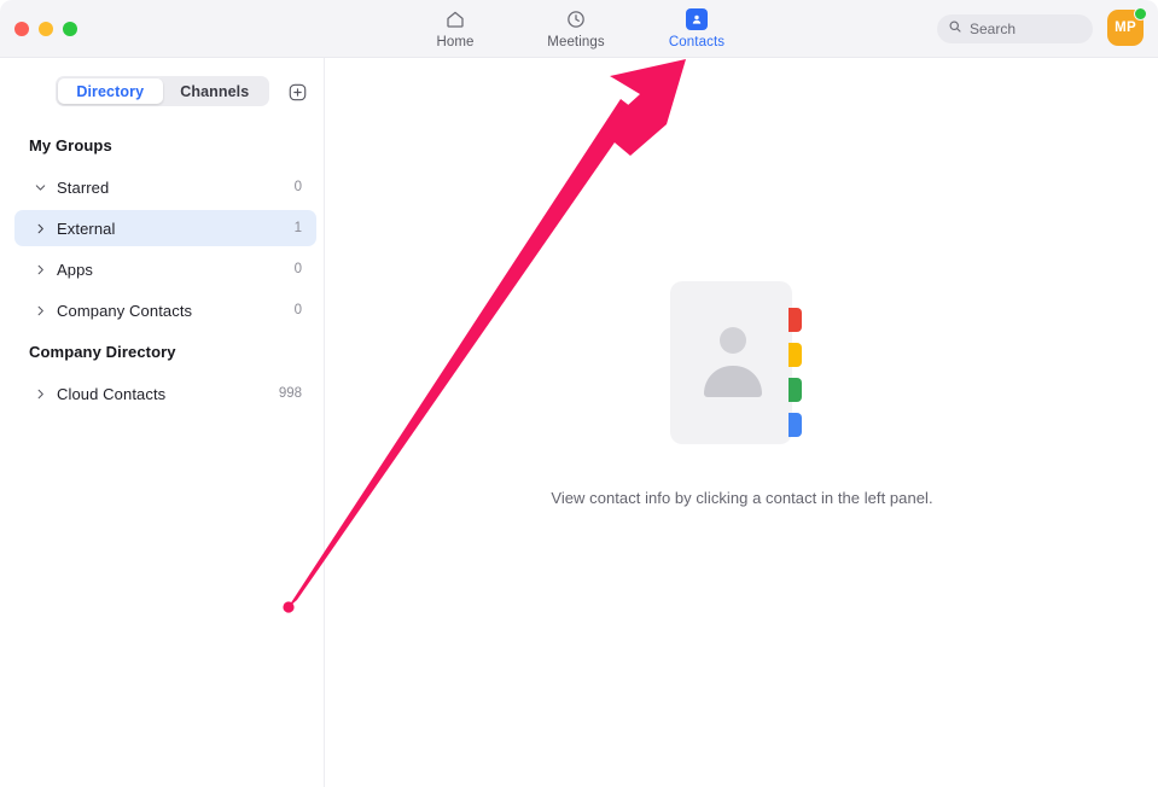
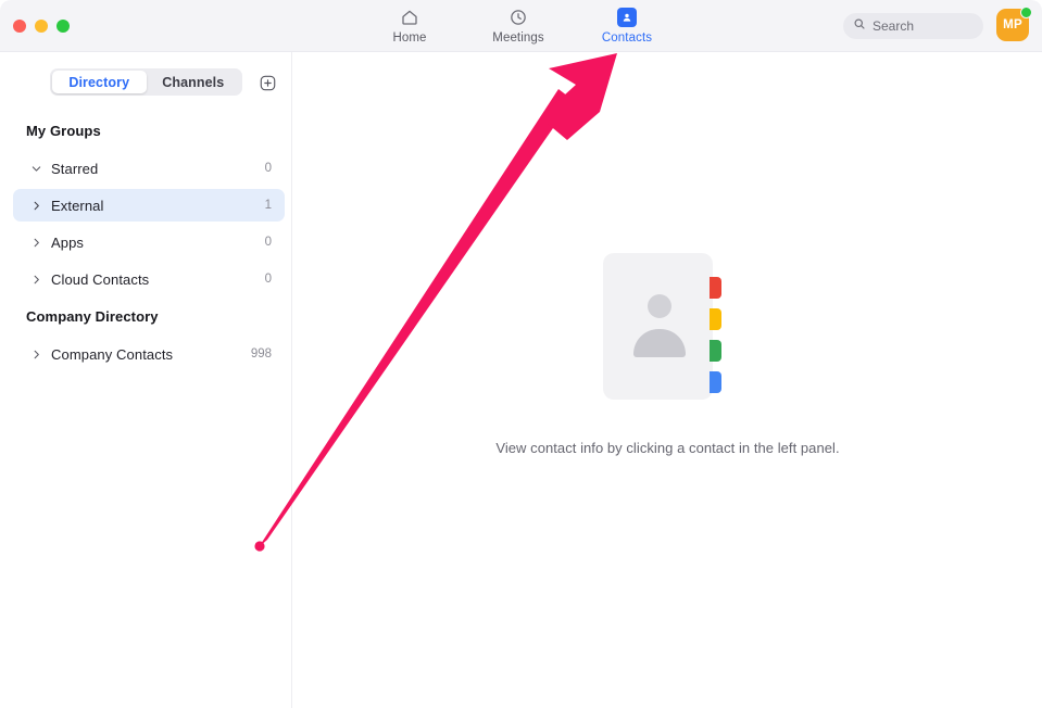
  Home
  Meetings
  Contacts
  Search
  MP
  Directory
  Channels
  My Groups
  Starred
  0
  External
  1
  Apps
  0
- Company Contacts
+ Cloud Contacts
  0
  Company Directory
- Cloud Contacts
+ Company Contacts
  998
  View contact info by clicking a contact in the left panel.
